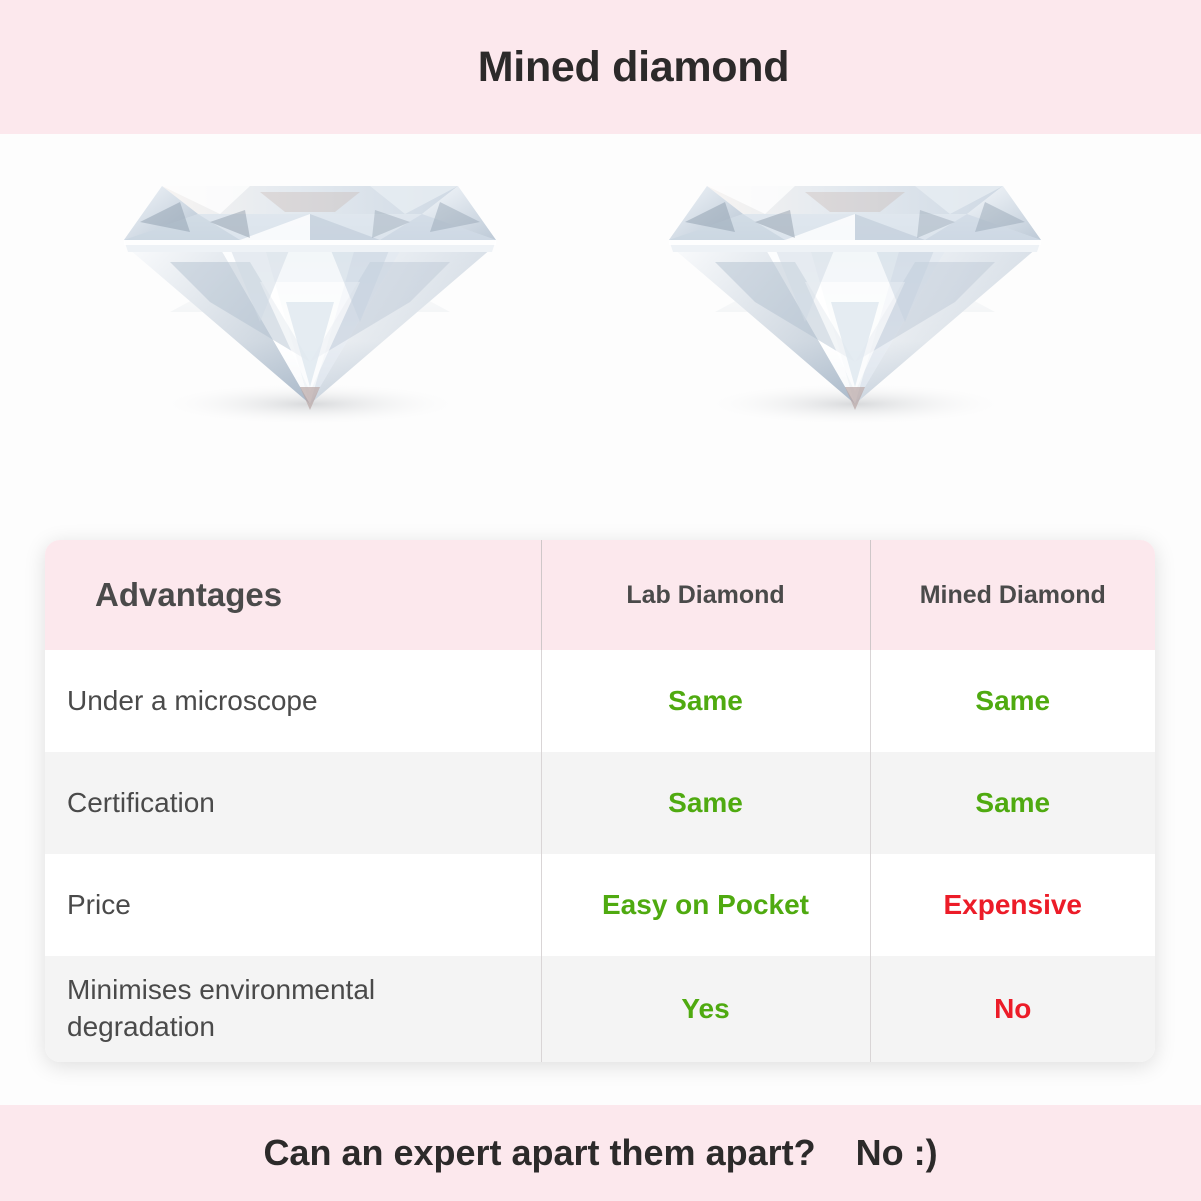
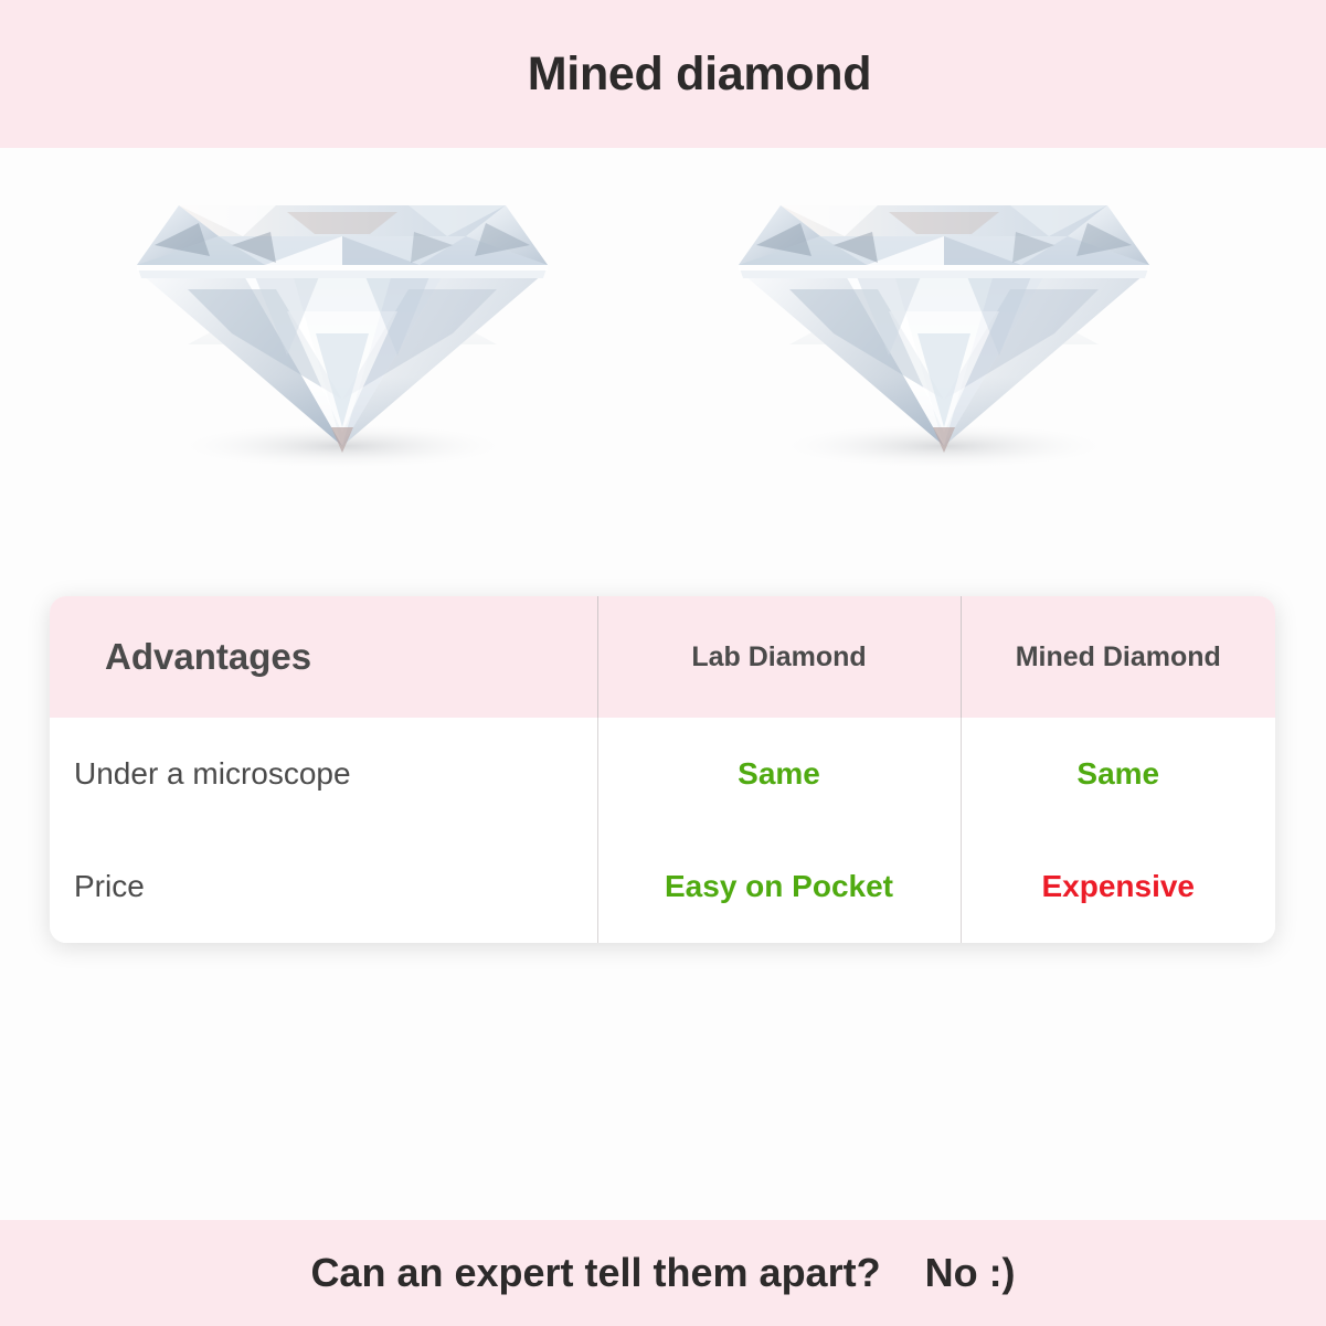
  Mined diamond
  Advantages	Lab Diamond	Mined Diamond
  Under a microscope	Same	Same
- Certification	Same	Same
  Price	Easy on Pocket	Expensive
- Minimises environmental degradation	Yes	No
- Can an expert apart them apart?
+ Can an expert tell them apart?
  No :)
